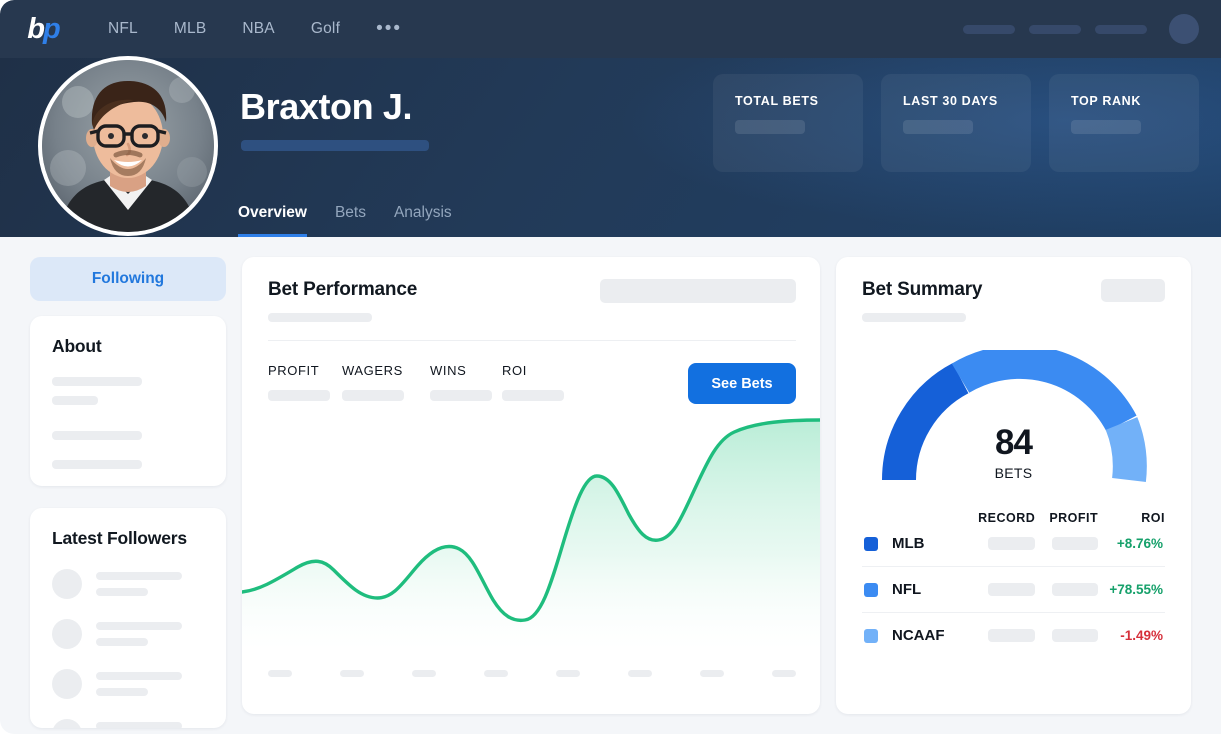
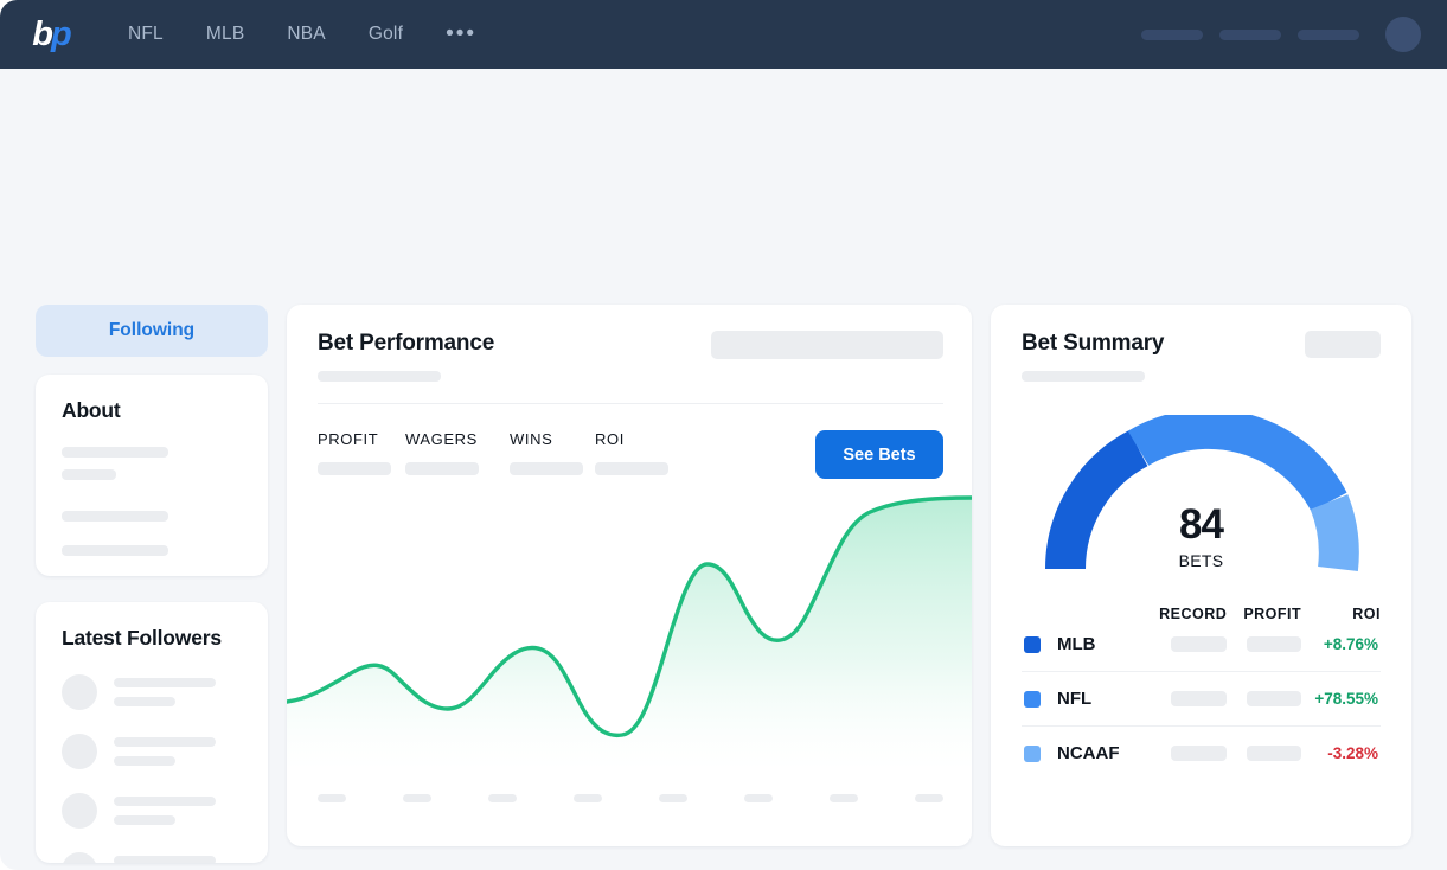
  bp
  NFL
  MLB
  NBA
  Golf
  •••
- Braxton J.
- TOTAL BETS
- LAST 30 DAYS
- TOP RANK
- Overview
- Bets
- Analysis
  Following
  About
  Latest Followers
  Bet Performance
  PROFIT
  WAGERS
  WINS
  ROI
  See Bets
  Bet Summary
  84
  BETS
  RECORD
  PROFIT
  ROI
  MLB
  +8.76%
  NFL
  +78.55%
  NCAAF
- -1.49%
+ -3.28%
